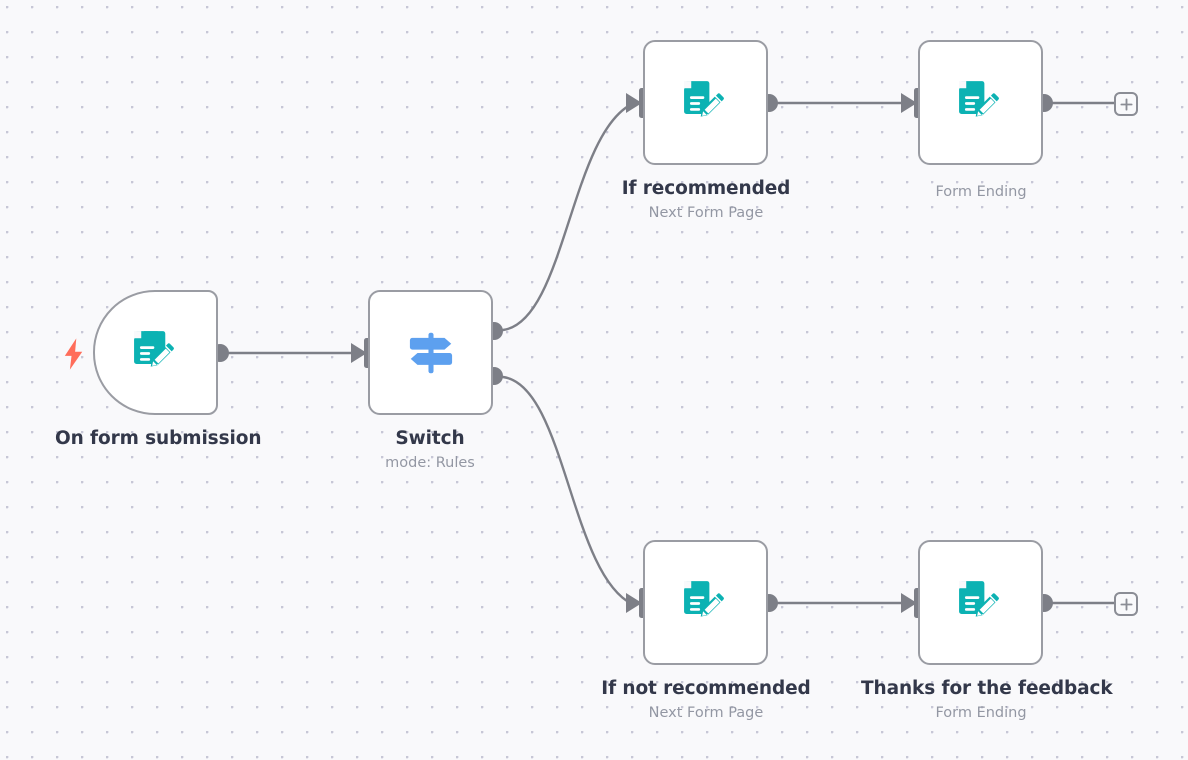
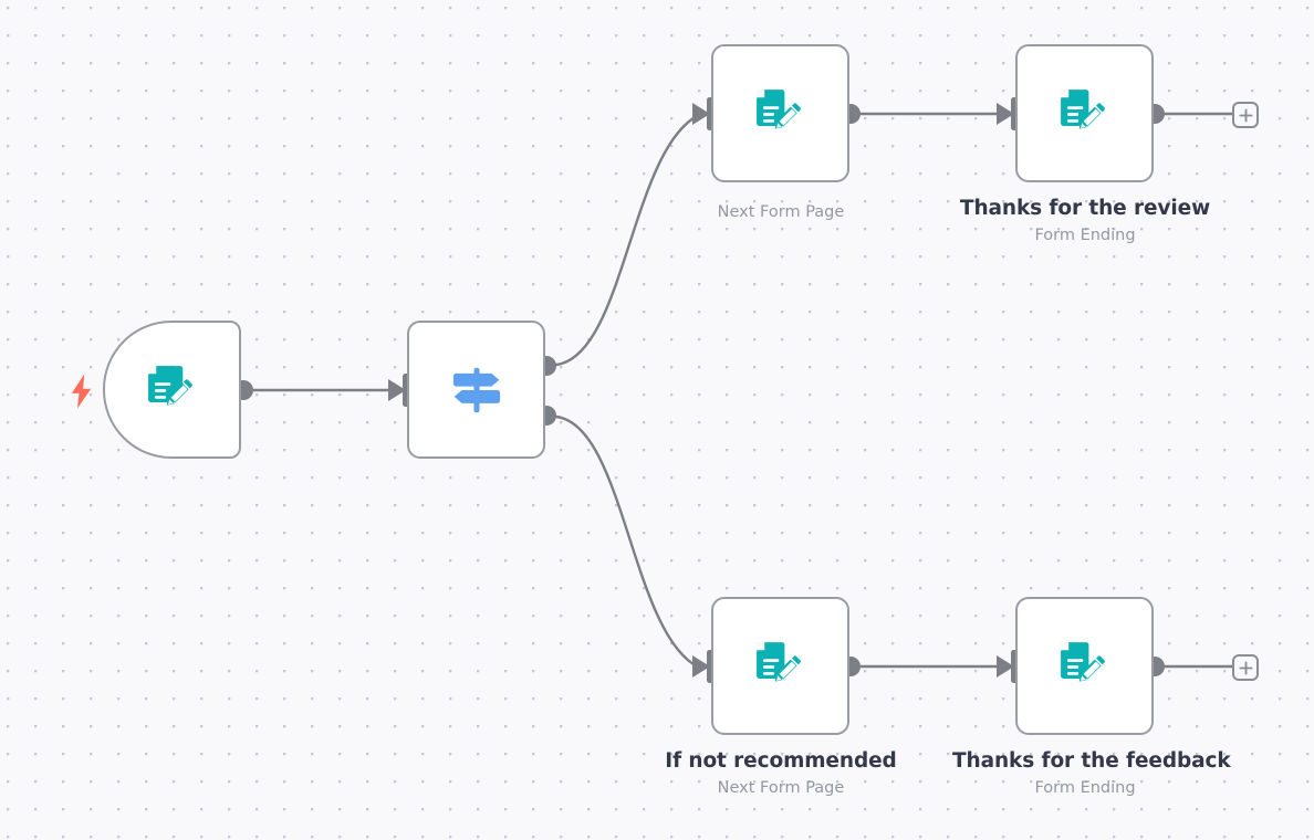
- On form submission
- Switch
- mode: Rules
- If recommended
  Next Form Page
+ Thanks for the review
  Form Ending
  If not recommended
  Next Form Page
  Thanks for the feedback
  Form Ending
